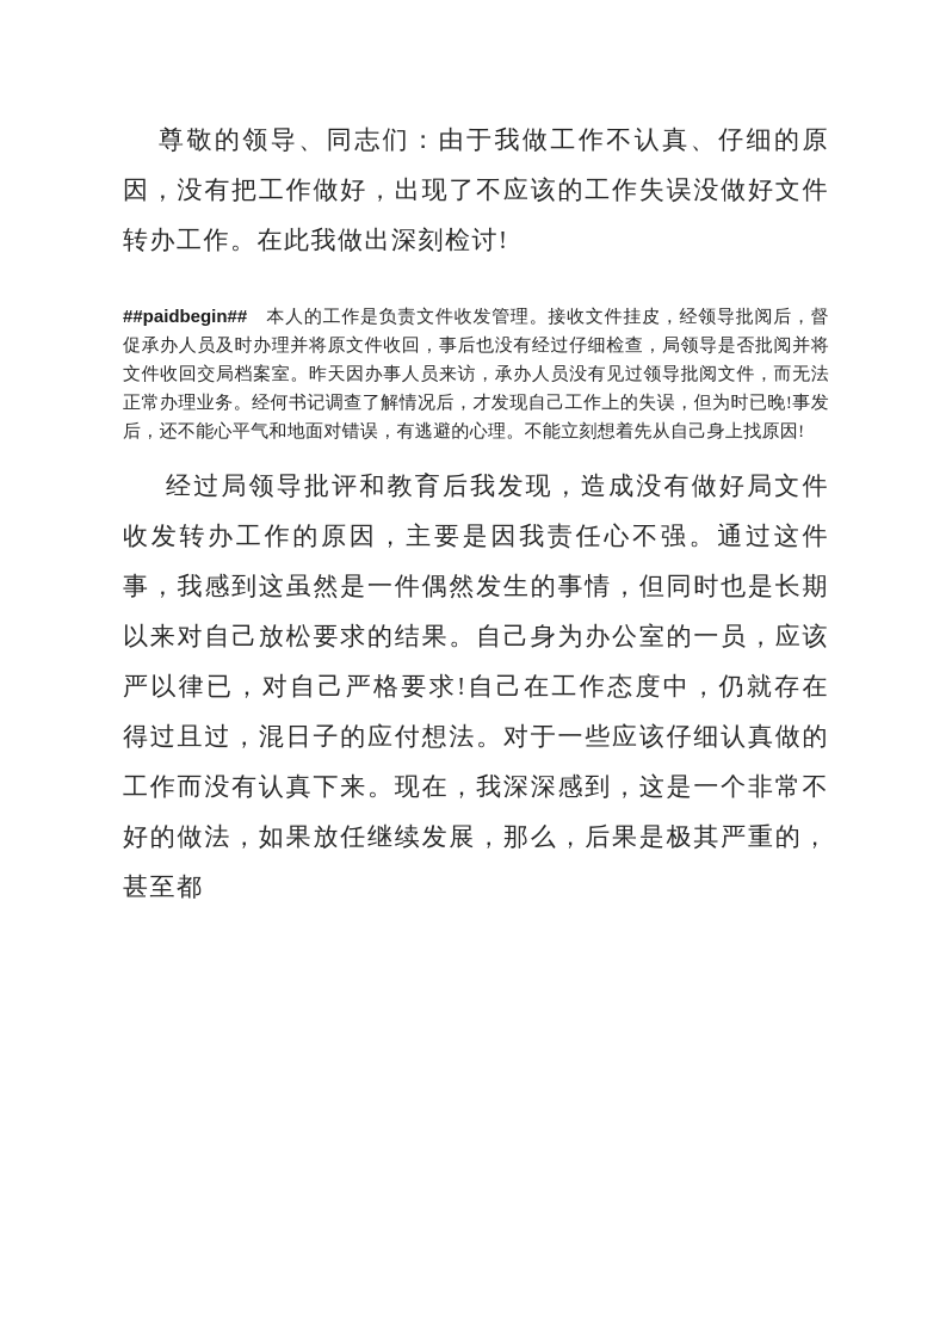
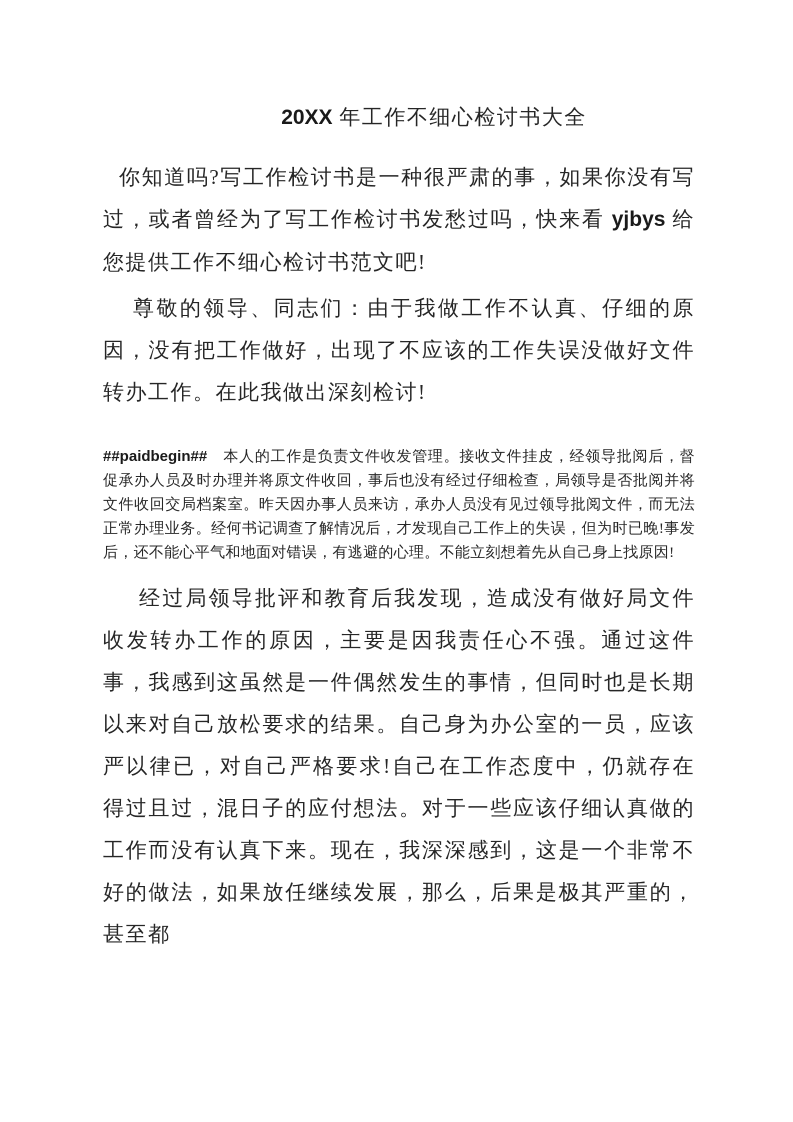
+ 20XX 年工作不细心检讨书大全
+ 你知道吗?写工作检讨书是一种很严肃的事，如果你没有写过，或者曾经为了写工作检讨书发愁过吗，快来看 yjbys 给您提供工作不细心检讨书范文吧!
  尊敬的领导、同志们：由于我做工作不认真、仔细的原因，没有把工作做好，出现了不应该的工作失误没做好文件转办工作。在此我做出深刻检讨!
  ##paidbegin## 本人的工作是负责文件收发管理。接收文件挂皮，经领导批阅后，督促承办人员及时办理并将原文件收回，事后也没有经过仔细检查，局领导是否批阅并将文件收回交局档案室。昨天因办事人员来访，承办人员没有见过领导批阅文件，而无法正常办理业务。经何书记调查了解情况后，才发现自己工作上的失误，但为时已晚!事发后，还不能心平气和地面对错误，有逃避的心理。不能立刻想着先从自己身上找原因!
  经过局领导批评和教育后我发现，造成没有做好局文件收发转办工作的原因，主要是因我责任心不强。通过这件事，我感到这虽然是一件偶然发生的事情，但同时也是长期以来对自己放松要求的结果。自己身为办公室的一员，应该严以律已，对自己严格要求!自己在工作态度中，仍就存在得过且过，混日子的应付想法。对于一些应该仔细认真做的工作而没有认真下来。现在，我深深感到，这是一个非常不好的做法，如果放任继续发展，那么，后果是极其严重的，甚至都
